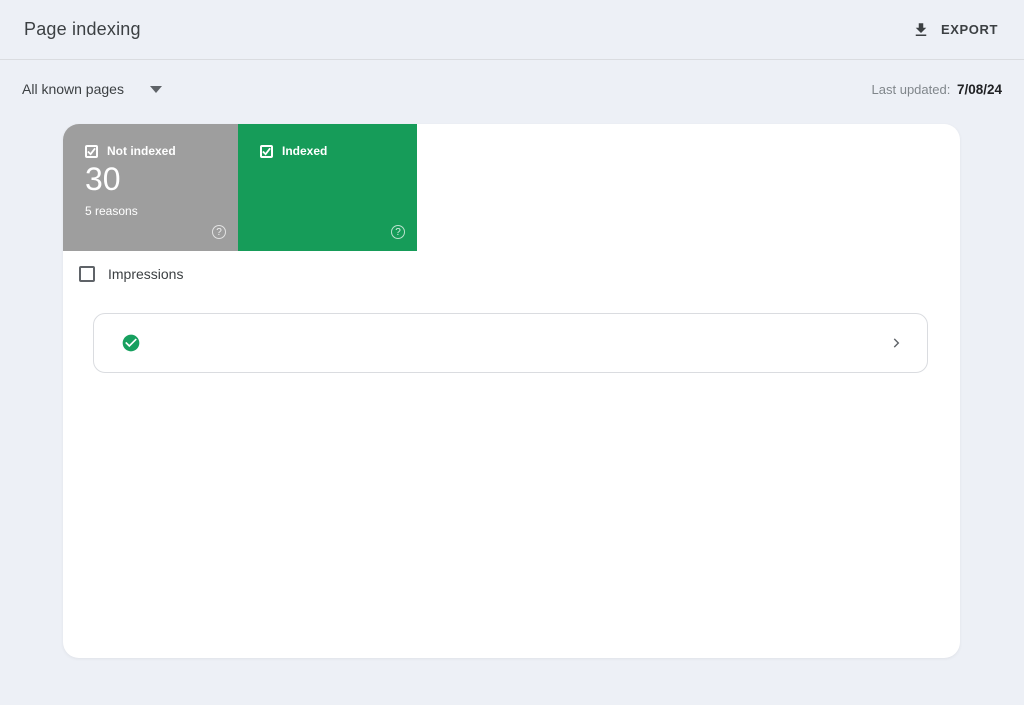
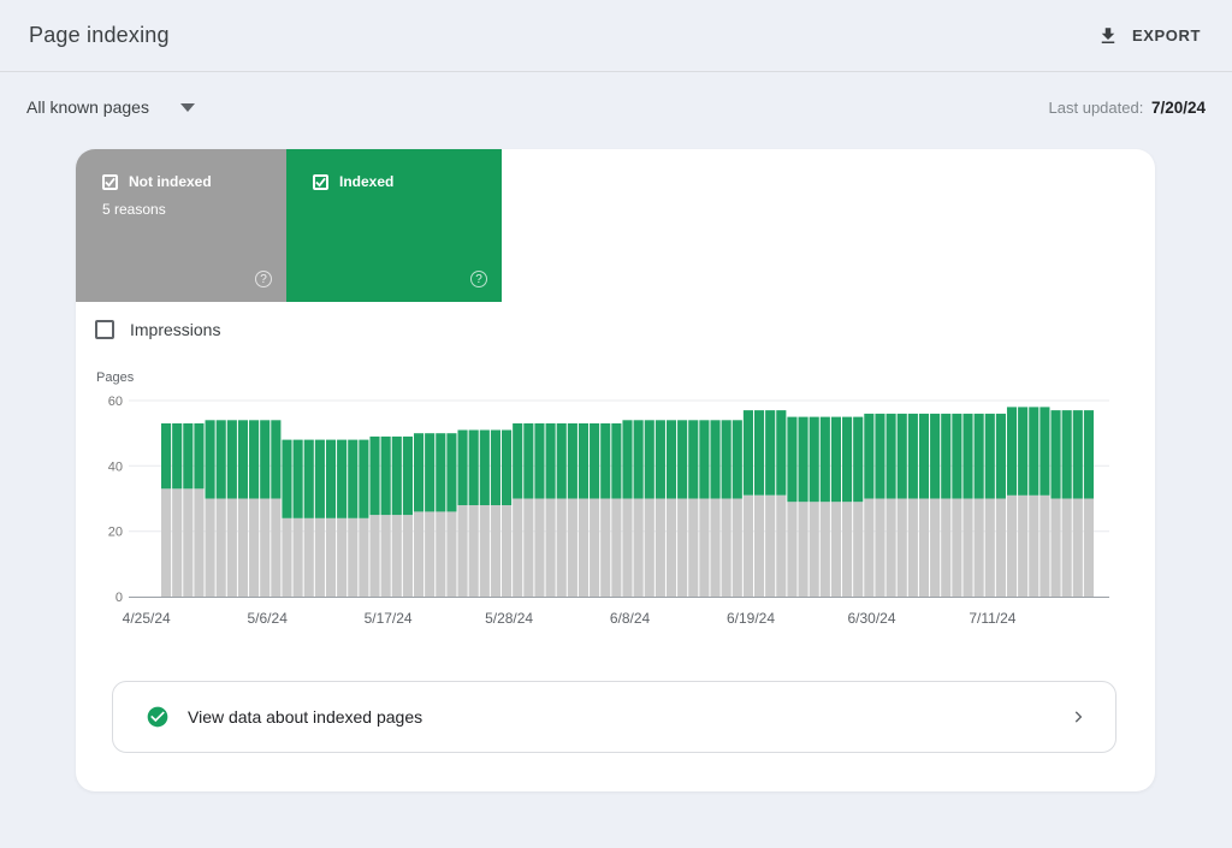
  Page indexing
  EXPORT
  All known pages
- Last updated: 7/08/24
+ Last updated: 7/20/24
  Not indexed
- 30
  5 reasons
  ?
  Indexed
  ?
  Impressions
+ Pages
+ 0
+ 20
+ 40
+ 60
+ 4/25/24
+ 5/6/24
+ 5/17/24
+ 5/28/24
+ 6/8/24
+ 6/19/24
+ 6/30/24
+ 7/11/24
+ View data about indexed pages
